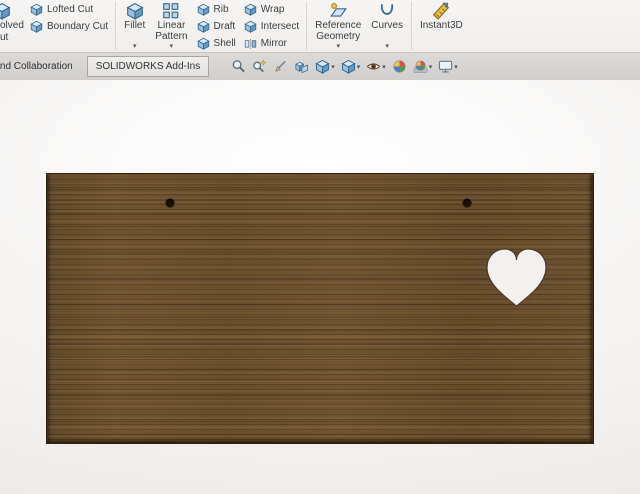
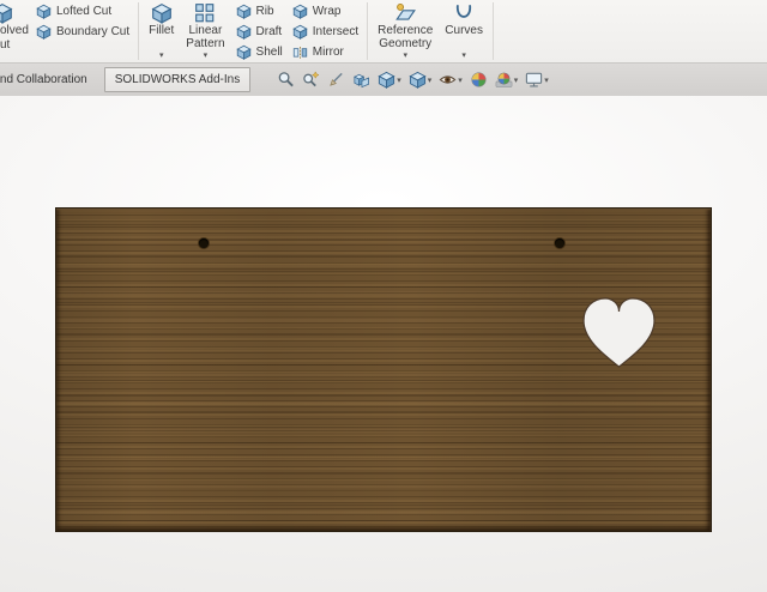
  olved
  ut
  Lofted Cut
  Boundary Cut
  Fillet
  Linear
  Pattern
  Rib
  Draft
  Shell
  Wrap
  Intersect
  Mirror
  Reference
  Geometry
  Curves
- Instant3D
  nd Collaboration
  SOLIDWORKS Add-Ins
